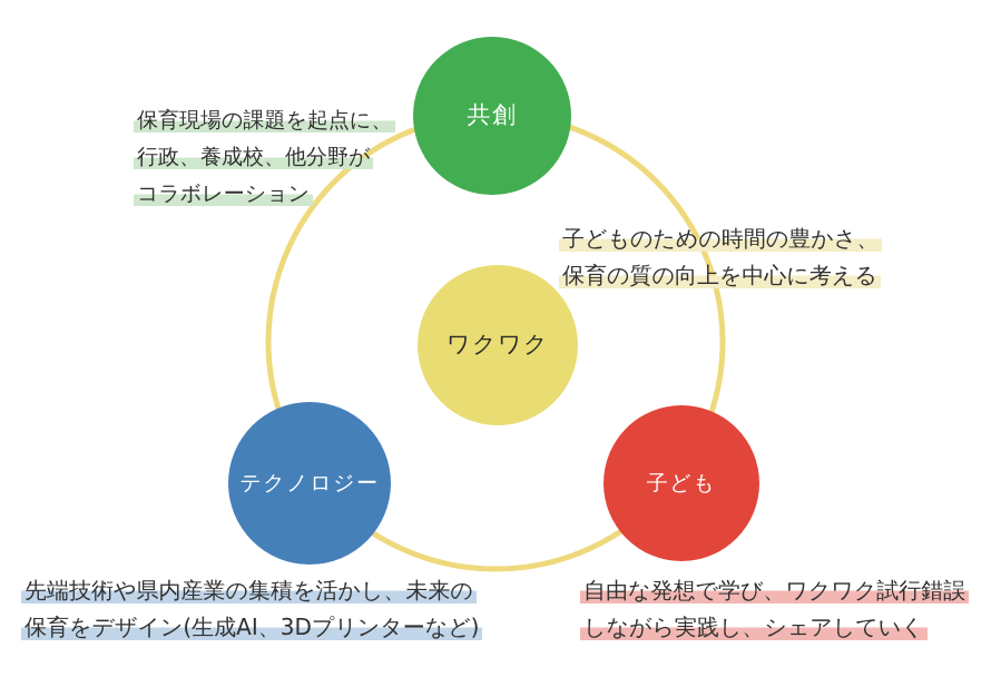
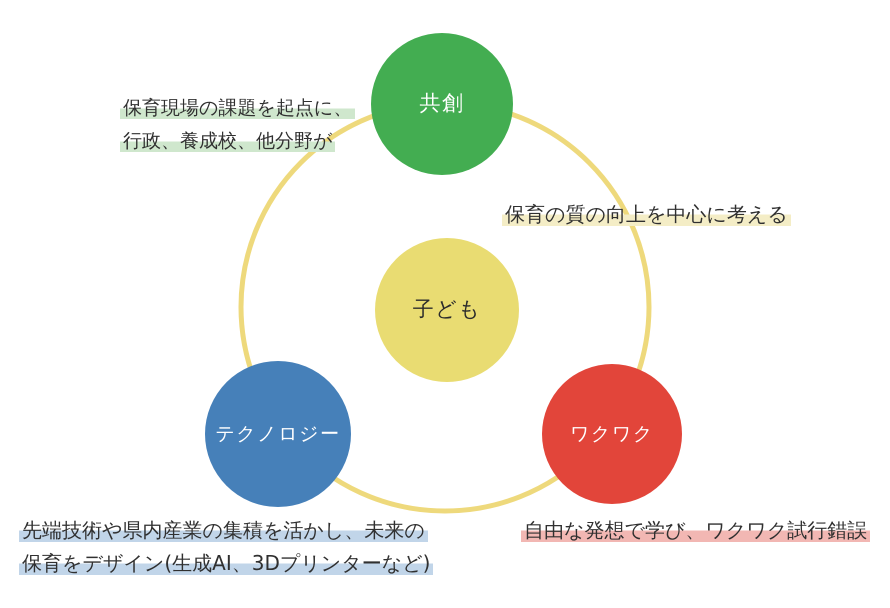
  共創
- ワクワク
+ 子ども
  テクノロジー
- 子ども
+ ワクワク
  保育現場の課題を起点に、
  行政、養成校、他分野が
- コラボレーション
- 子どものための時間の豊かさ、
  保育の質の向上を中心に考える
  先端技術や県内産業の集積を活かし、未来の
  保育をデザイン(生成AI、3Dプリンターなど)
  自由な発想で学び、ワクワク試行錯誤
- しながら実践し、シェアしていく
